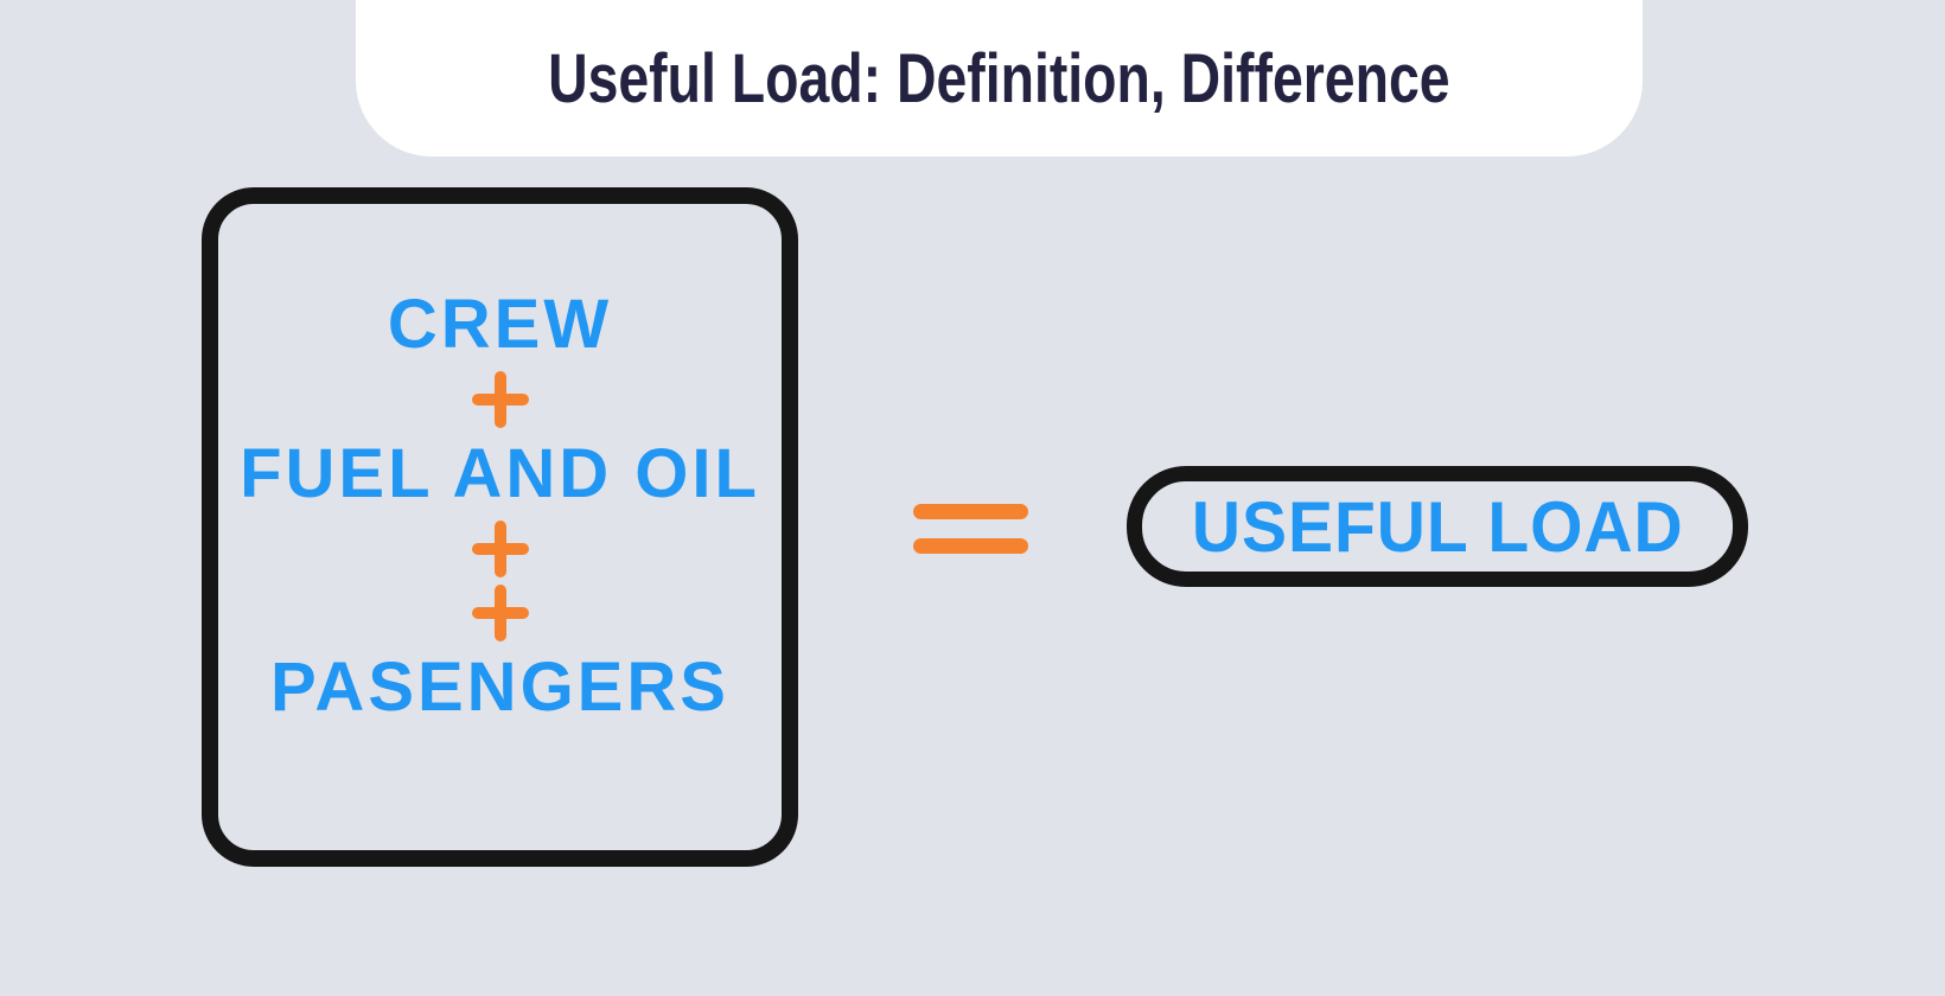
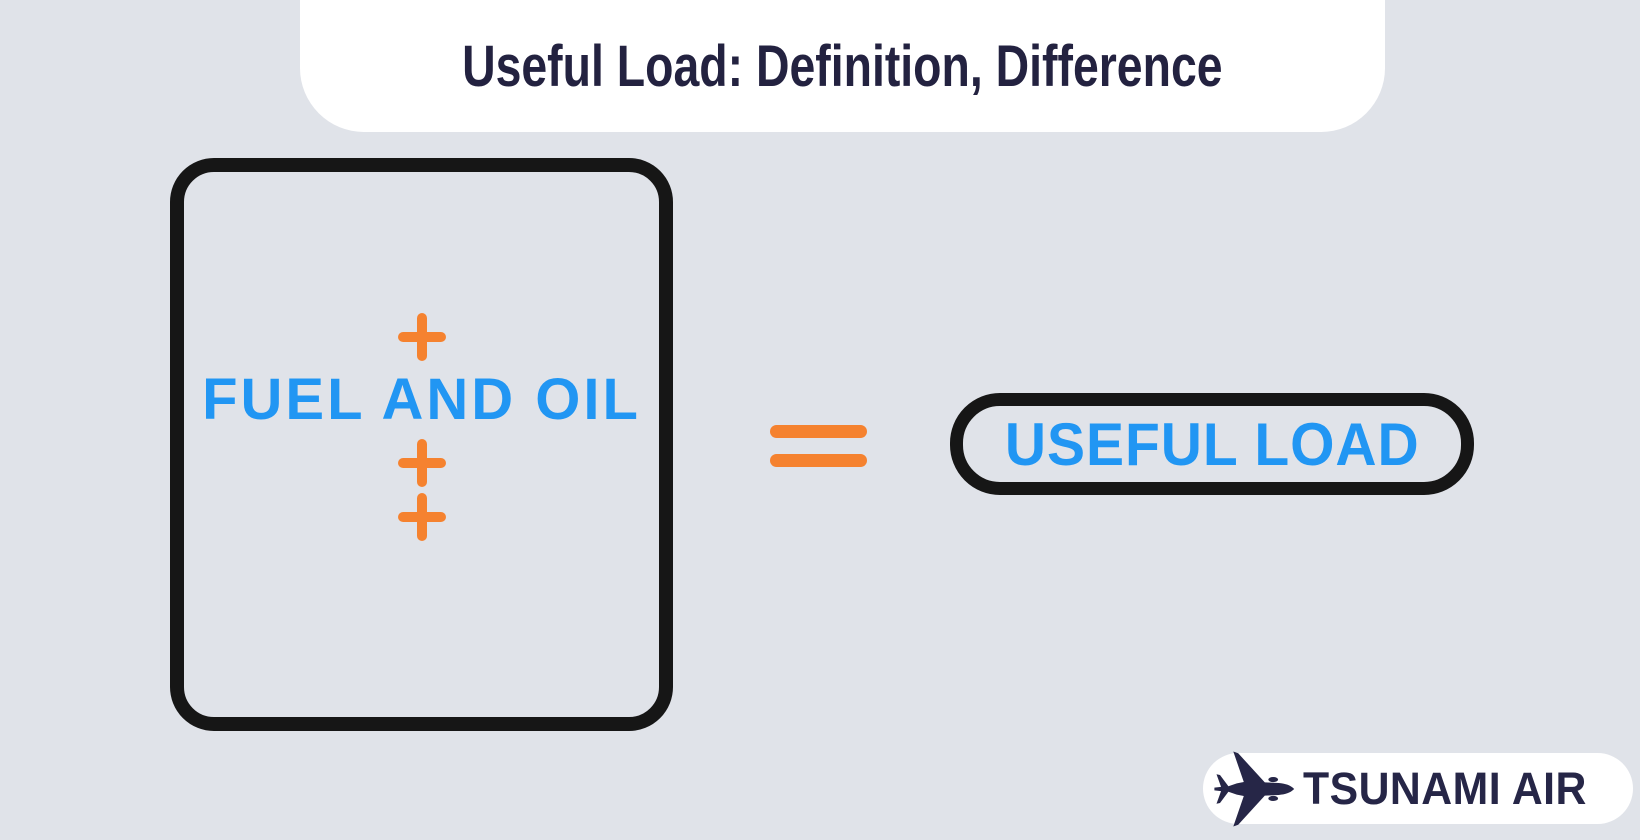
  Useful Load: Definition, Difference
- CREW
  FUEL AND OIL
- PASENGERS
  USEFUL LOAD
+ TSUNAMI AIR
